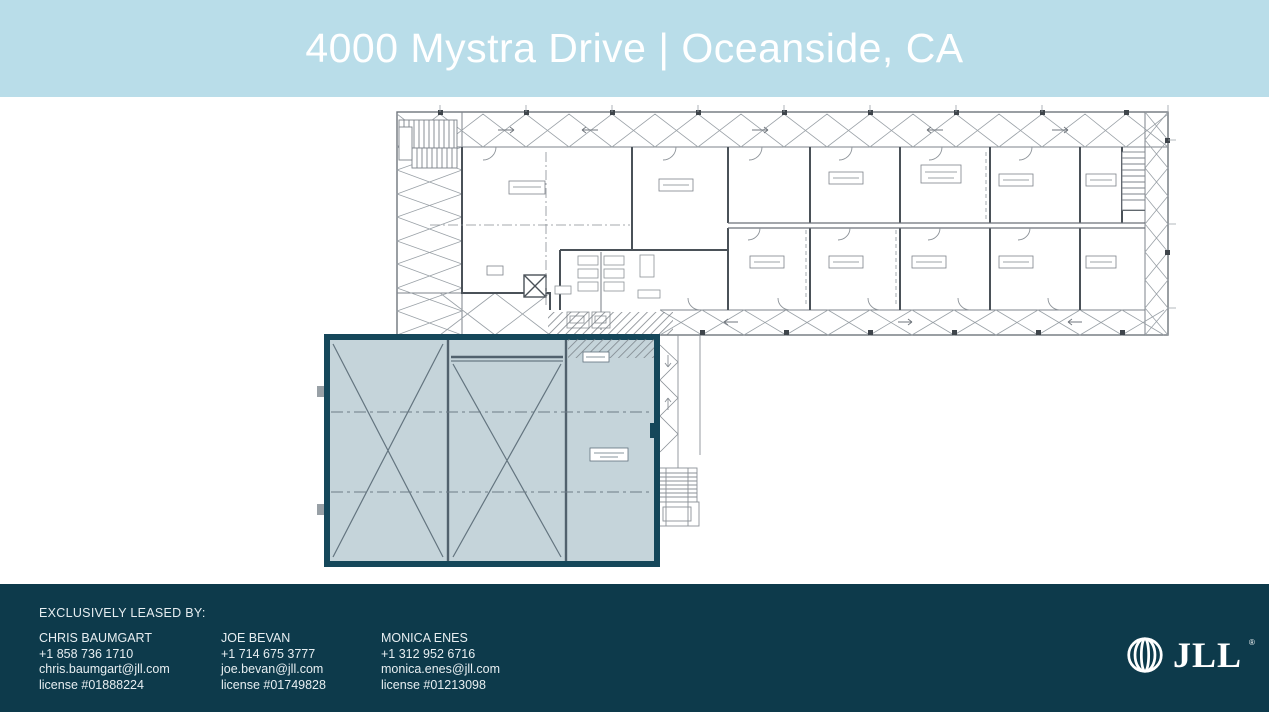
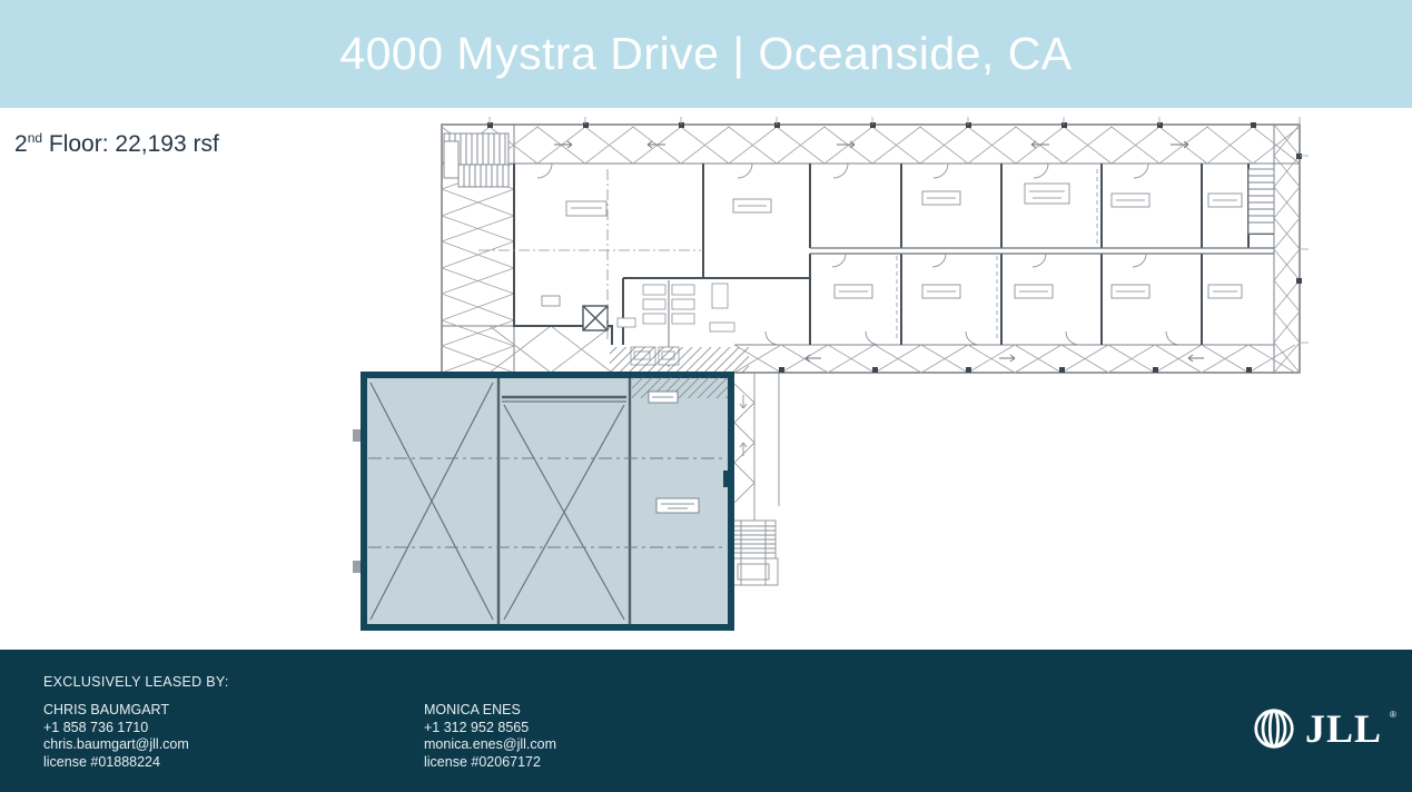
  4000 Mystra Drive | Oceanside, CA
+ 2nd Floor: 22,193 rsf
  EXCLUSIVELY LEASED BY:
  CHRIS BAUMGART
  +1 858 736 1710
  chris.baumgart@jll.com
  license #01888224
- JOE BEVAN
- +1 714 675 3777
- joe.bevan@jll.com
- license #01749828
  MONICA ENES
- +1 312 952 6716
+ +1 312 952 8565
  monica.enes@jll.com
- license #01213098
+ license #02067172
  JLL
  ®
